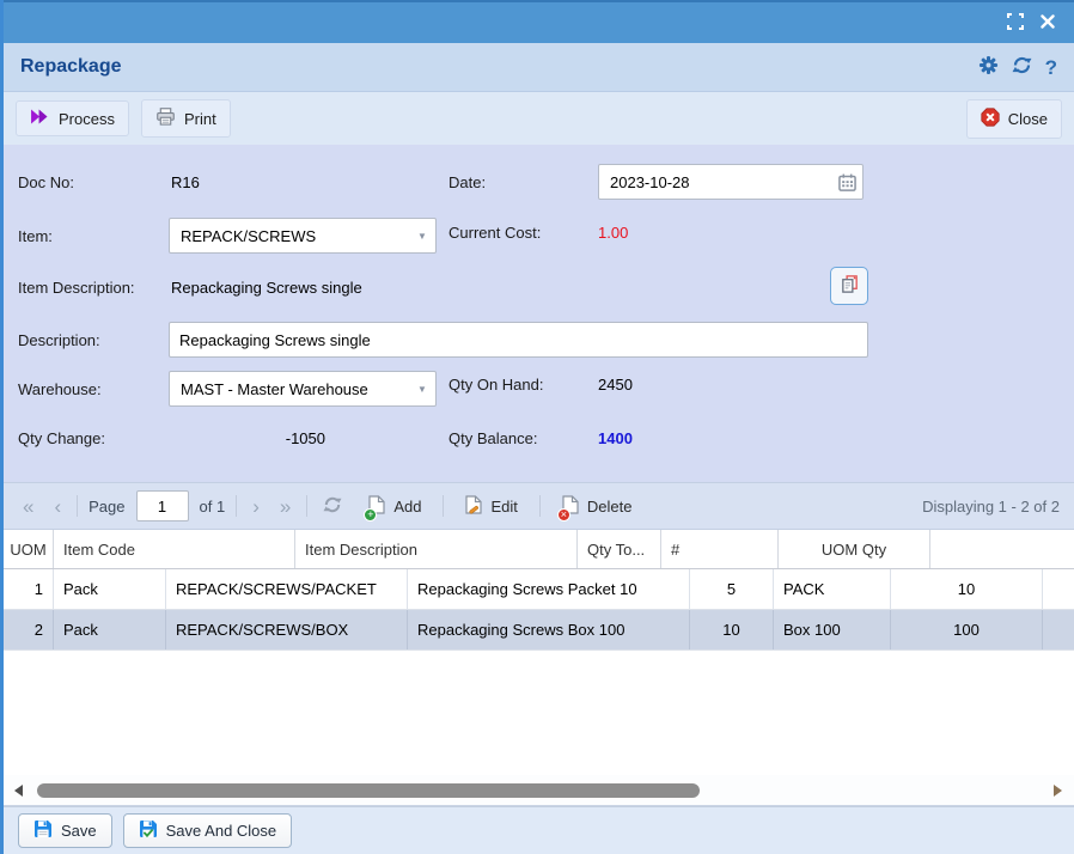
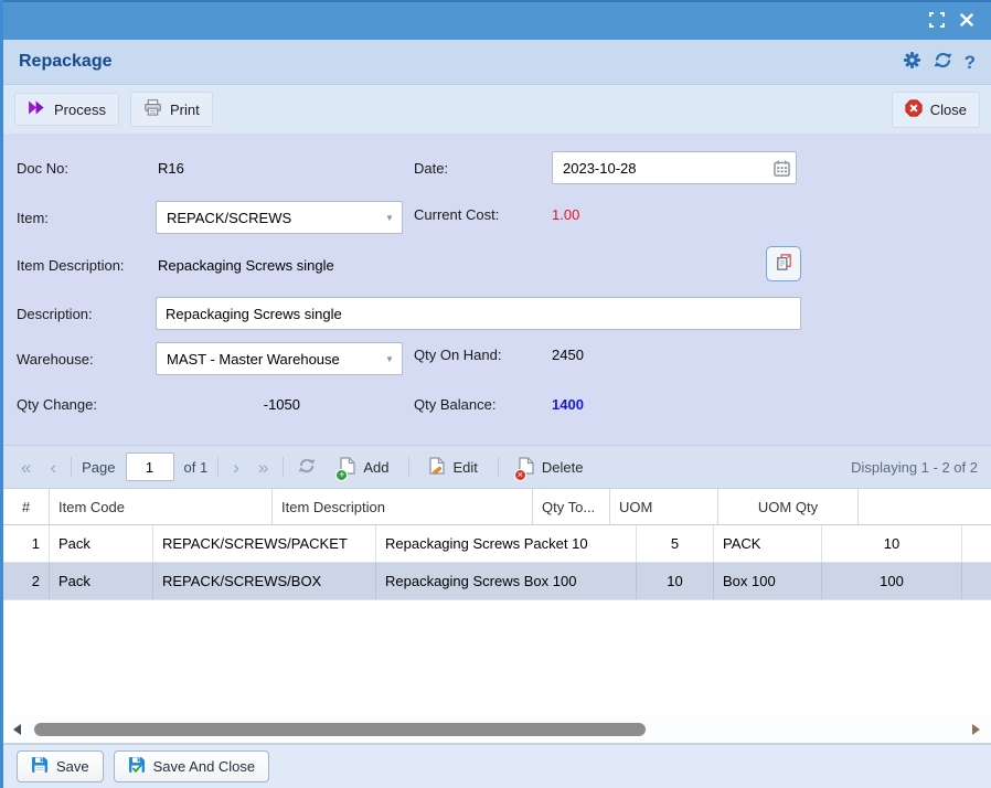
  Repackage
  ?
  Process
  Print
  Close
  Doc No:
  R16
  Date:
  2023-10-28
  Item:
  REPACK/SCREWS
  ▼
  Current Cost:
  1.00
  Item Description:
  Repackaging Screws single
  Description:
  Repackaging Screws single
  Warehouse:
  MAST - Master Warehouse
  ▼
  Qty On Hand:
  2450
  Qty Change:
  -1050
  Qty Balance:
  1400
  «
  ‹
  Page
  1
  of 1
  ›
  »
  +
  Add
  Edit
  ×
  Delete
  Displaying 1 - 2 of 2
- UOM
+ #
  Item Code
  Item Description
  Qty To...
- #
+ UOM
  UOM Qty
  1
  Pack
  REPACK/SCREWS/PACKET
  Repackaging Screws Packet 10
  5
  PACK
  10
  2
  Pack
  REPACK/SCREWS/BOX
  Repackaging Screws Box 100
  10
  Box 100
  100
  Save
  Save And Close
